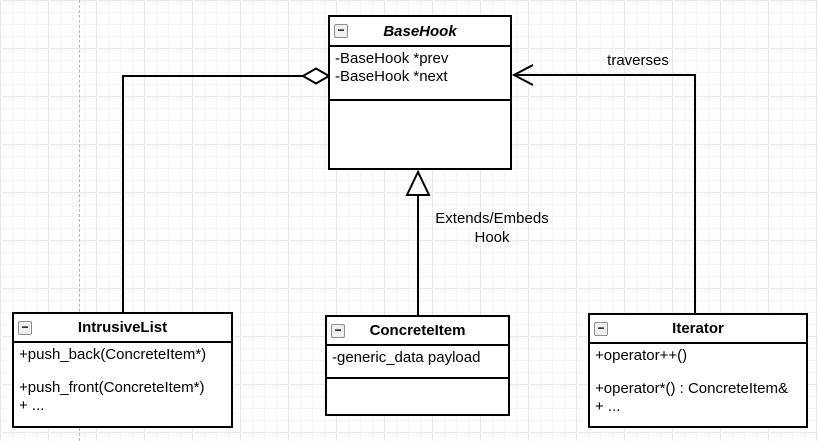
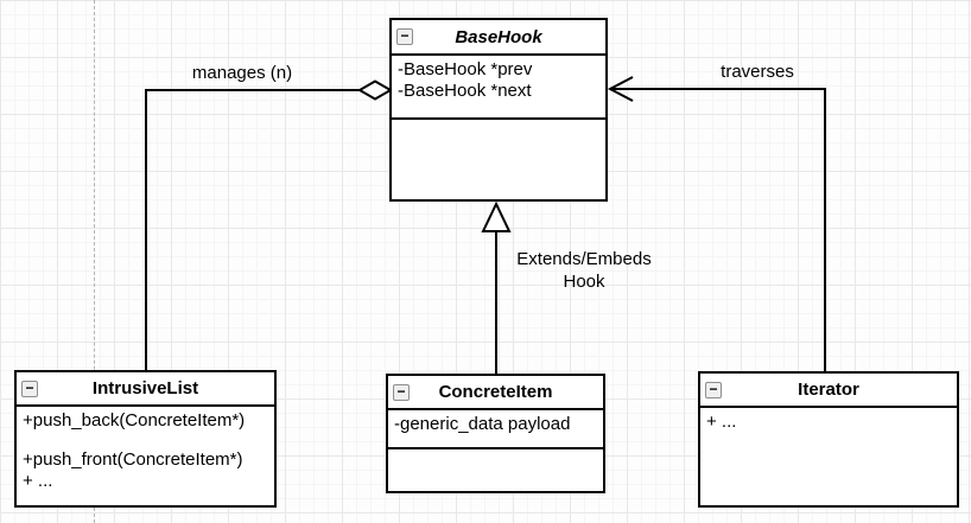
+ manages (n)
  traverses
  Extends/Embeds
  Hook
  −
  BaseHook
  -BaseHook *prev
  -BaseHook *next
  −
  IntrusiveList
  +push_back(ConcreteItem*)
  +push_front(ConcreteItem*)
  + ...
  −
  ConcreteItem
  -generic_data payload
  −
  Iterator
- +operator++()
- +operator*() : ConcreteItem&
  + ...
